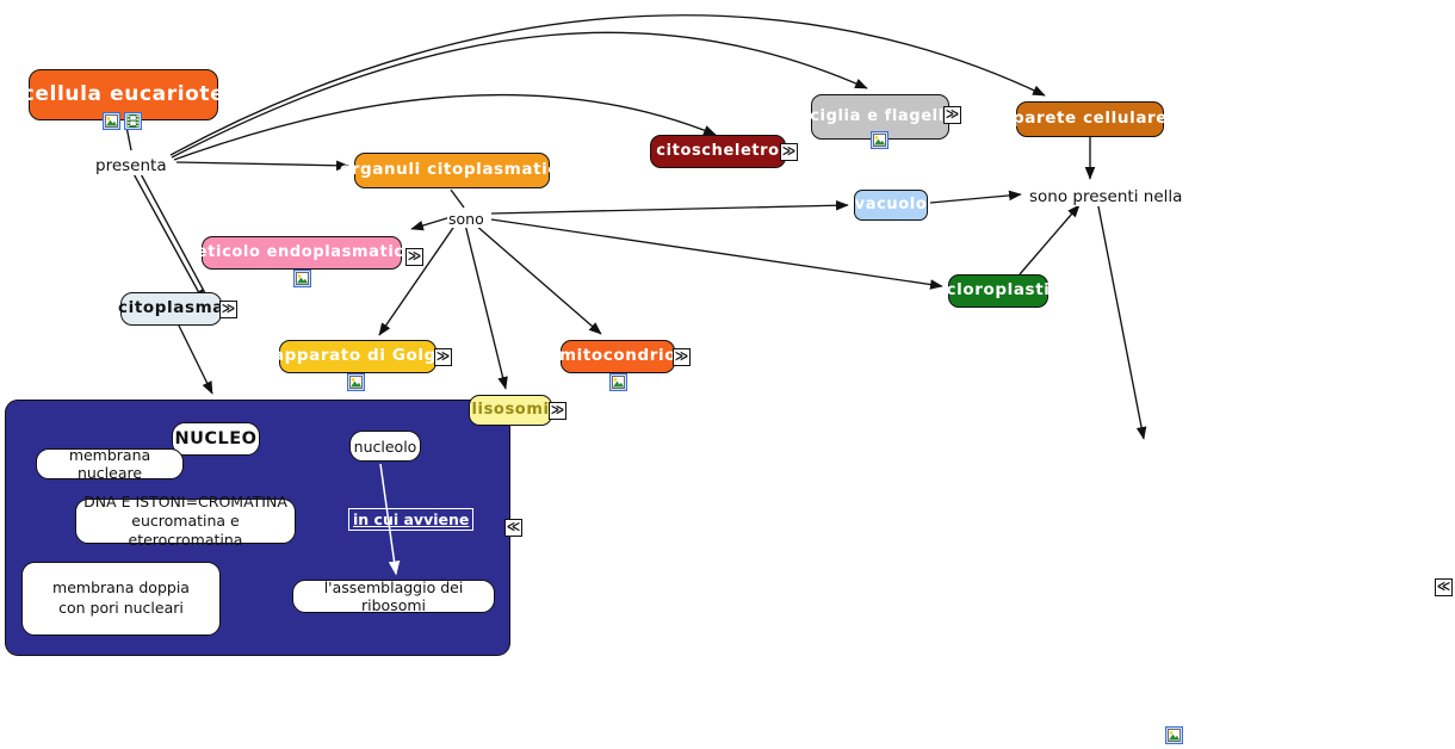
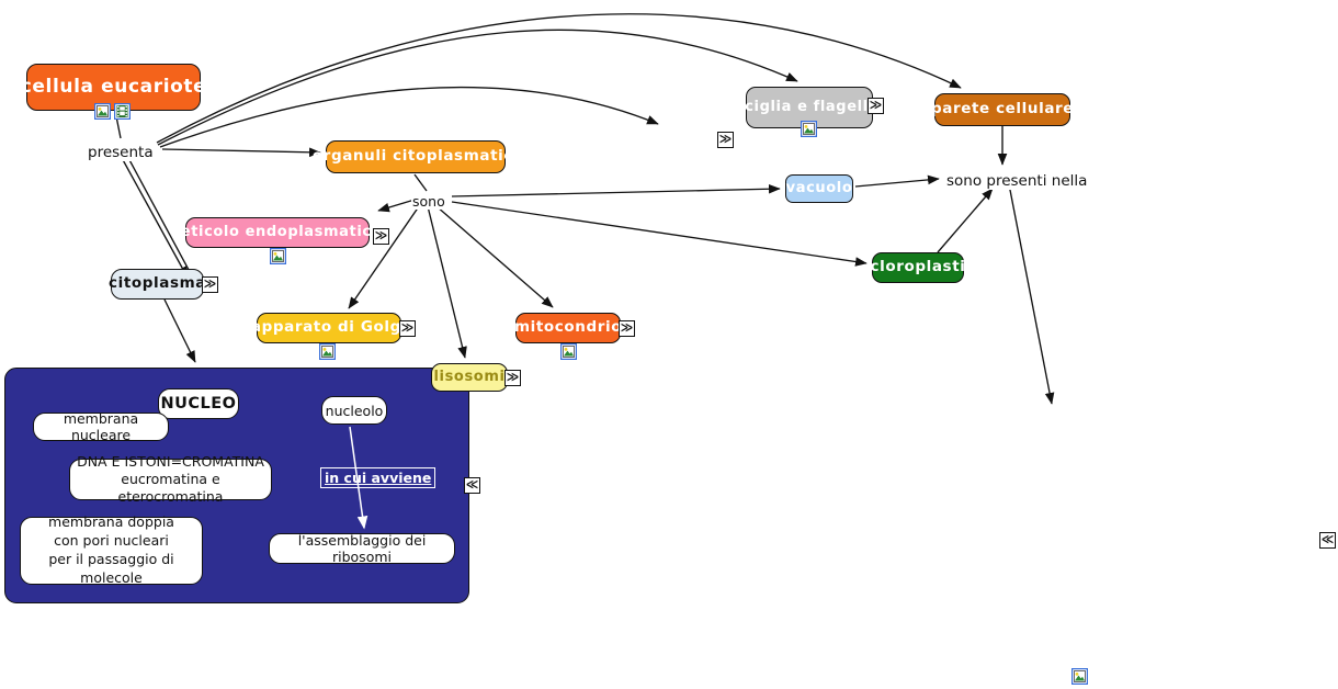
  NUCLEO
  membrana nucleare
  DNA E ISTONI=CROMATINA
  eucromatina e eterocromatina
  membrana doppia
  con pori nucleari
+ per il passaggio di molecole
  nucleolo
  in ci avviene
  l'assemblaggio dei ribosomi
  cellula eucariote
  organuli citoplasmatici
- citoscheletro
  ciglia e flagell
  parete cellulare
  vacuolo
  cloroplasti
  reticolo endoplasmatic
  citoplasm
  apparato di Golg
  mitocondrio
  lisosomi
  presenta
  sono
  sono presenti nella
  ≫
  ≫
  ≫
  ≫
  ≫
  ≫
  ≫
  ≪
  ≪
